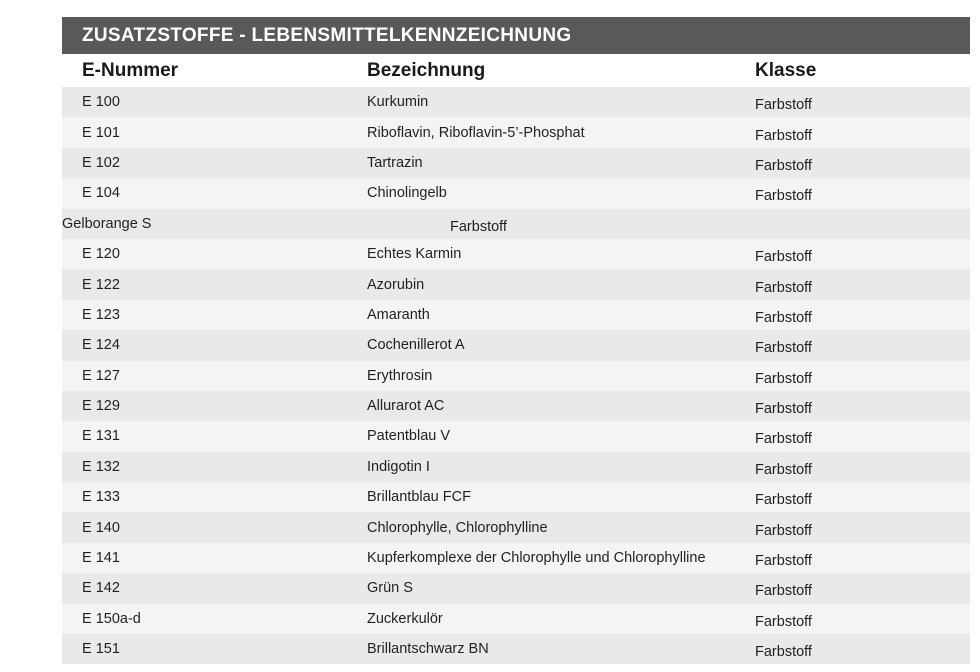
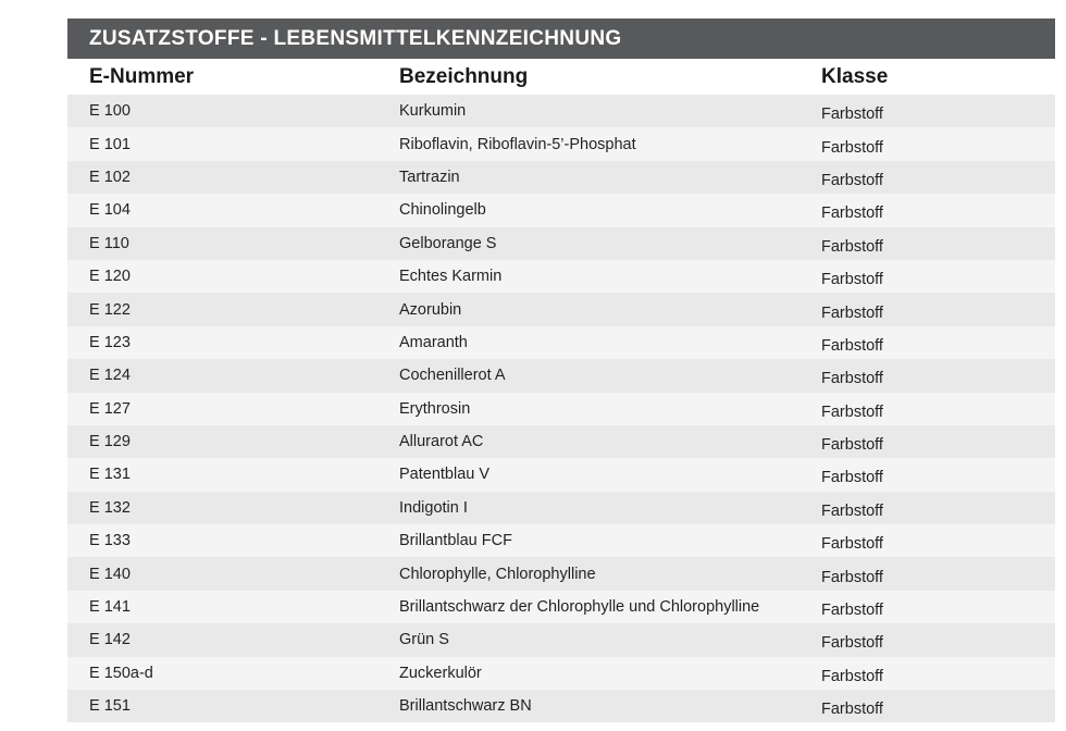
  ZUSATZSTOFFE - LEBENSMITTELKENNZEICHNUNG
  E-Nummer
  Bezeichnung
  Klasse
  E 100
  Kurkumin
  Farbstoff
  E 101
  Riboflavin, Riboflavin-5’-Phosphat
  Farbstoff
  E 102
  Tartrazin
  Farbstoff
  E 104
  Chinolingelb
  Farbstoff
+ E 110
  Gelborange S
  Farbstoff
  E 120
  Echtes Karmin
  Farbstoff
  E 122
  Azorubin
  Farbstoff
  E 123
  Amaranth
  Farbstoff
  E 124
  Cochenillerot A
  Farbstoff
  E 127
  Erythrosin
  Farbstoff
  E 129
  Allurarot AC
  Farbstoff
  E 131
  Patentblau V
  Farbstoff
  E 132
  Indigotin I
  Farbstoff
  E 133
  Brillantblau FCF
  Farbstoff
  E 140
  Chlorophylle, Chlorophylline
  Farbstoff
  E 141
- Kupferkomplexe der Chlorophylle und Chlorophylline
+ Brillantschwarz der Chlorophylle und Chlorophylline
  Farbstoff
  E 142
  Grün S
  Farbstoff
  E 150a-d
  Zuckerkulör
  Farbstoff
  E 151
  Brillantschwarz BN
  Farbstoff
